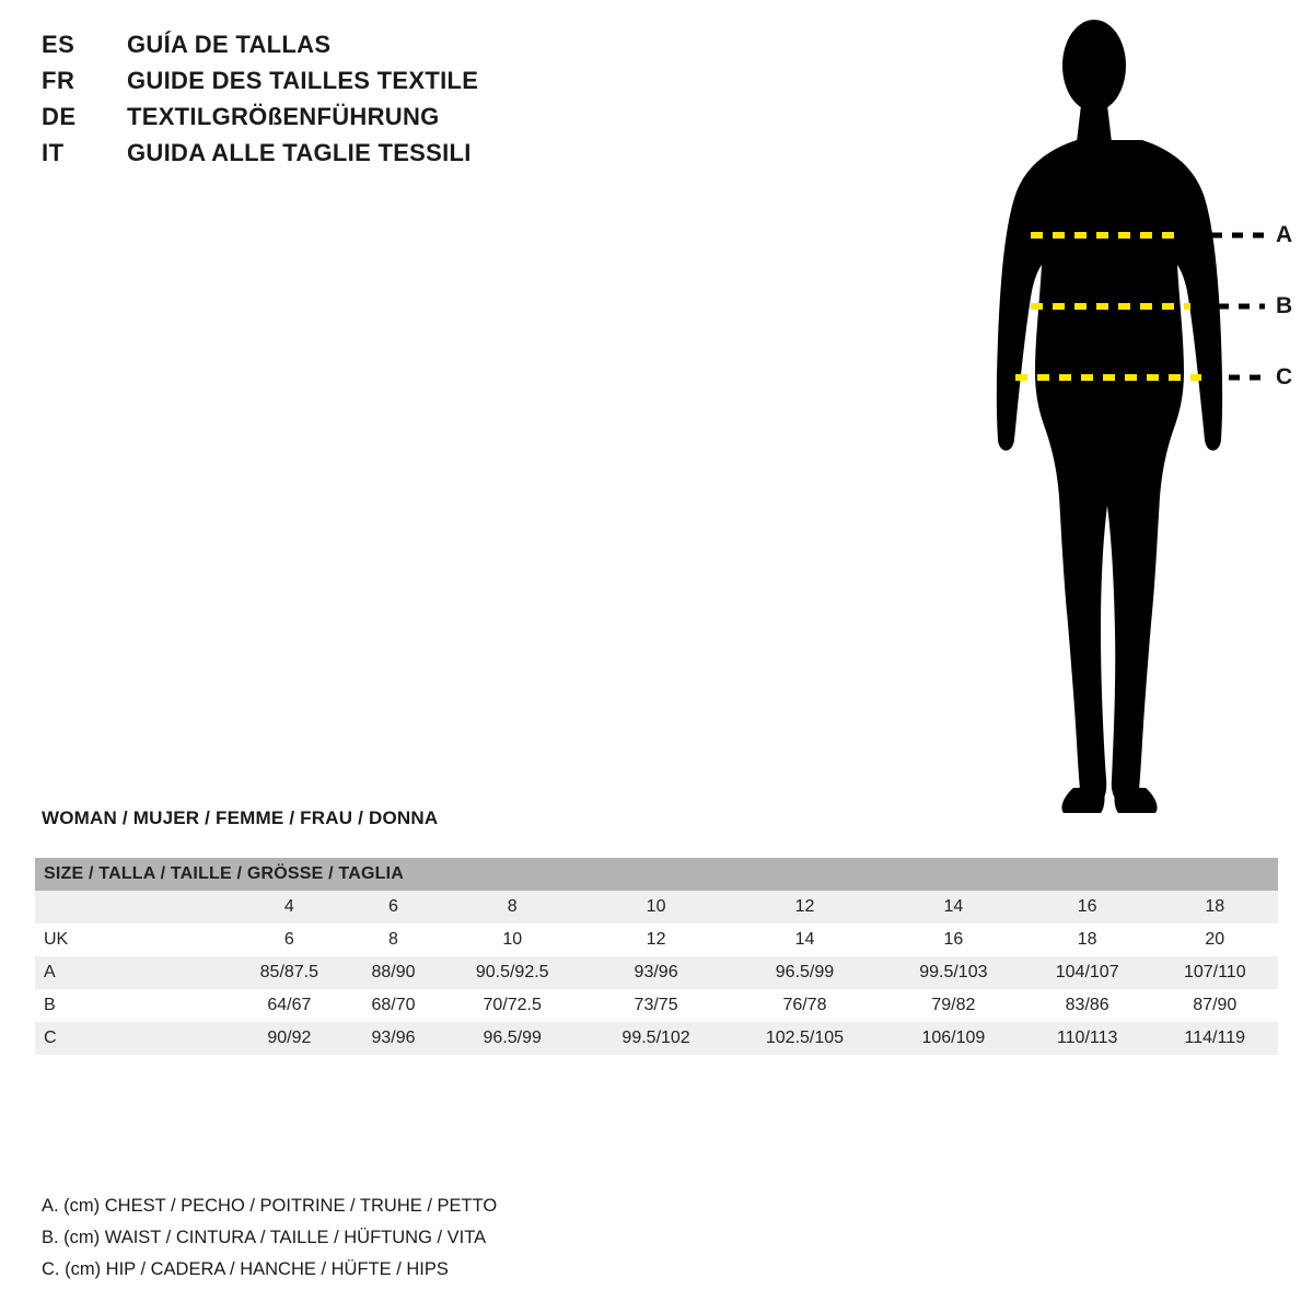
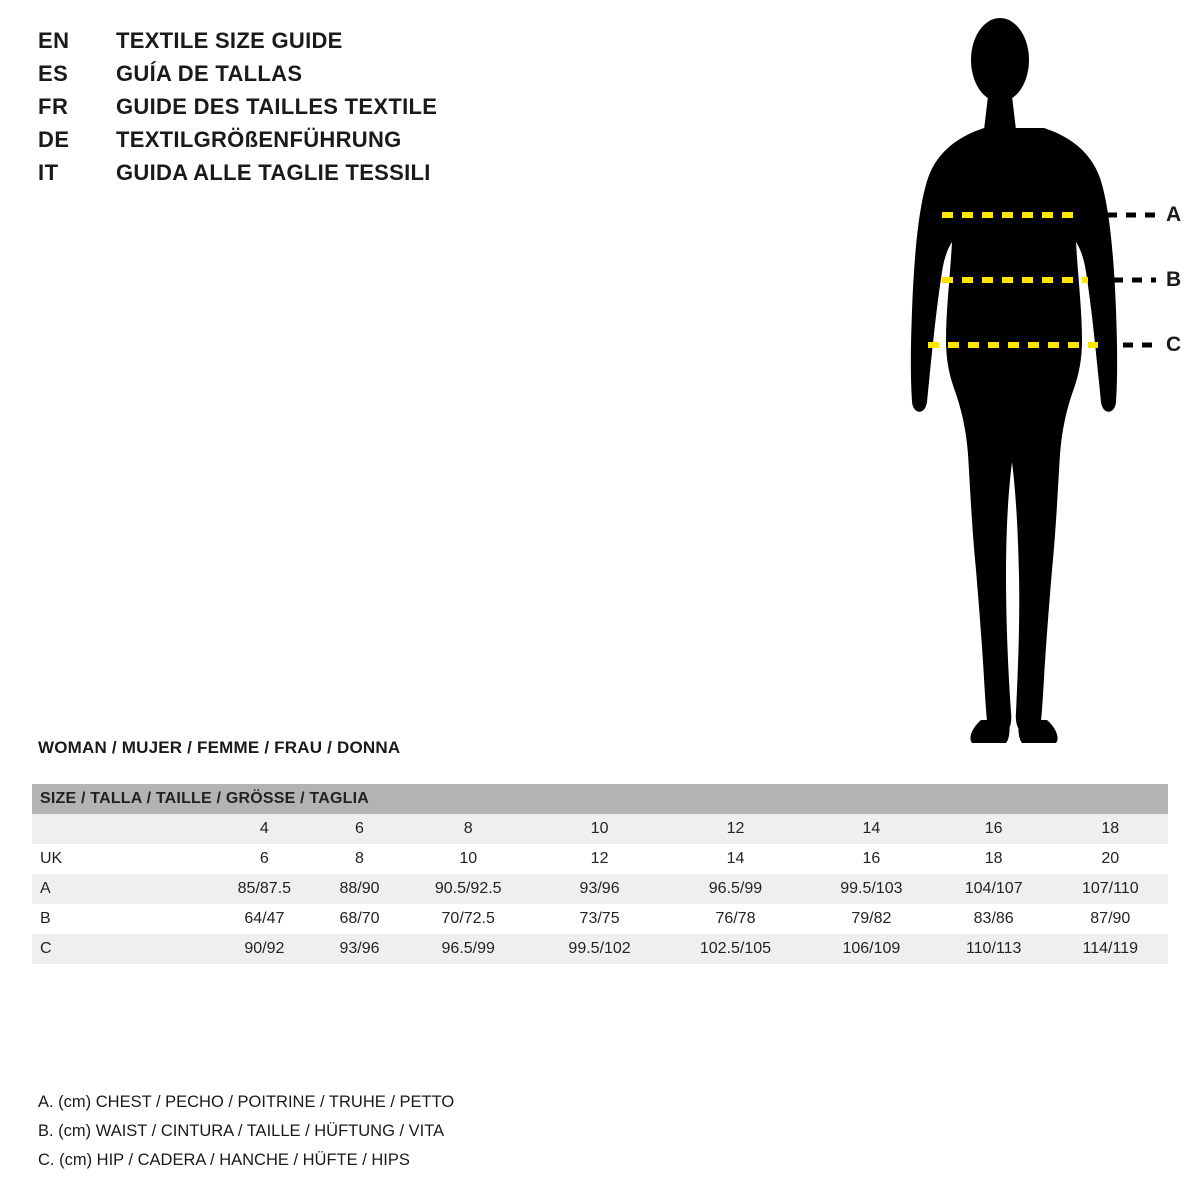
+ EN
+ TEXTILE SIZE GUIDE
  ES
  GUÍA DE TALLAS
  FR
  GUIDE DES TAILLES TEXTILE
  DE
  TEXTILGRÖßENFÜHRUNG
  IT
  GUIDA ALLE TAGLIE TESSILI
  A
  B
  C
  WOMAN / MUJER / FEMME / FRAU / DONNA
  SIZE / TALLA / TAILLE / GRÖSSE / TAGLIA
  	4	6	8	10	12	14	16	18
  UK	6	8	10	12	14	16	18	20
  A	85/87.5	88/90	90.5/92.5	93/96	96.5/99	99.5/103	104/107	107/110
- B	64/67	68/70	70/72.5	73/75	76/78	79/82	83/86	87/90
+ B	64/47	68/70	70/72.5	73/75	76/78	79/82	83/86	87/90
  C	90/92	93/96	96.5/99	99.5/102	102.5/105	106/109	110/113	114/119
  A. (cm) CHEST / PECHO / POITRINE / TRUHE / PETTO
  B. (cm) WAIST / CINTURA / TAILLE / HÜFTUNG / VITA
  C. (cm) HIP / CADERA / HANCHE / HÜFTE / HIPS
